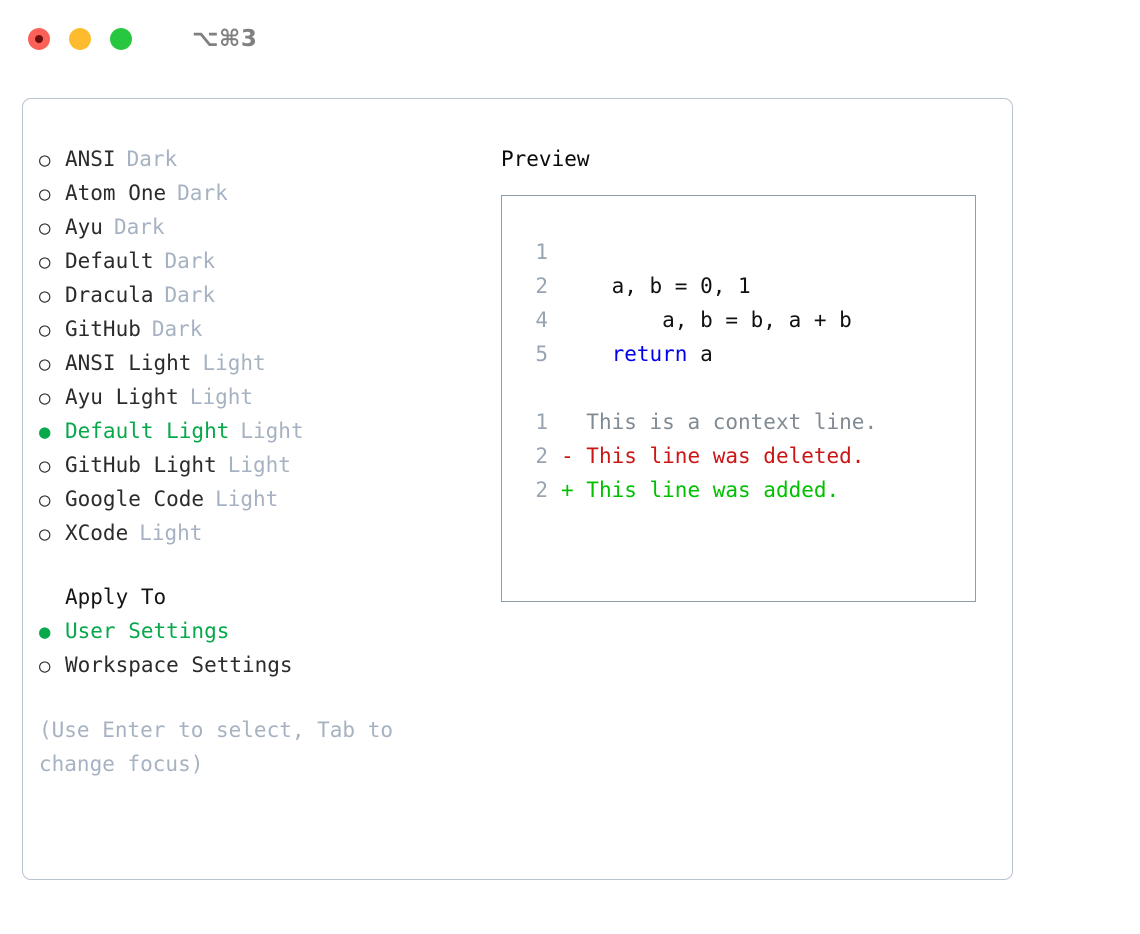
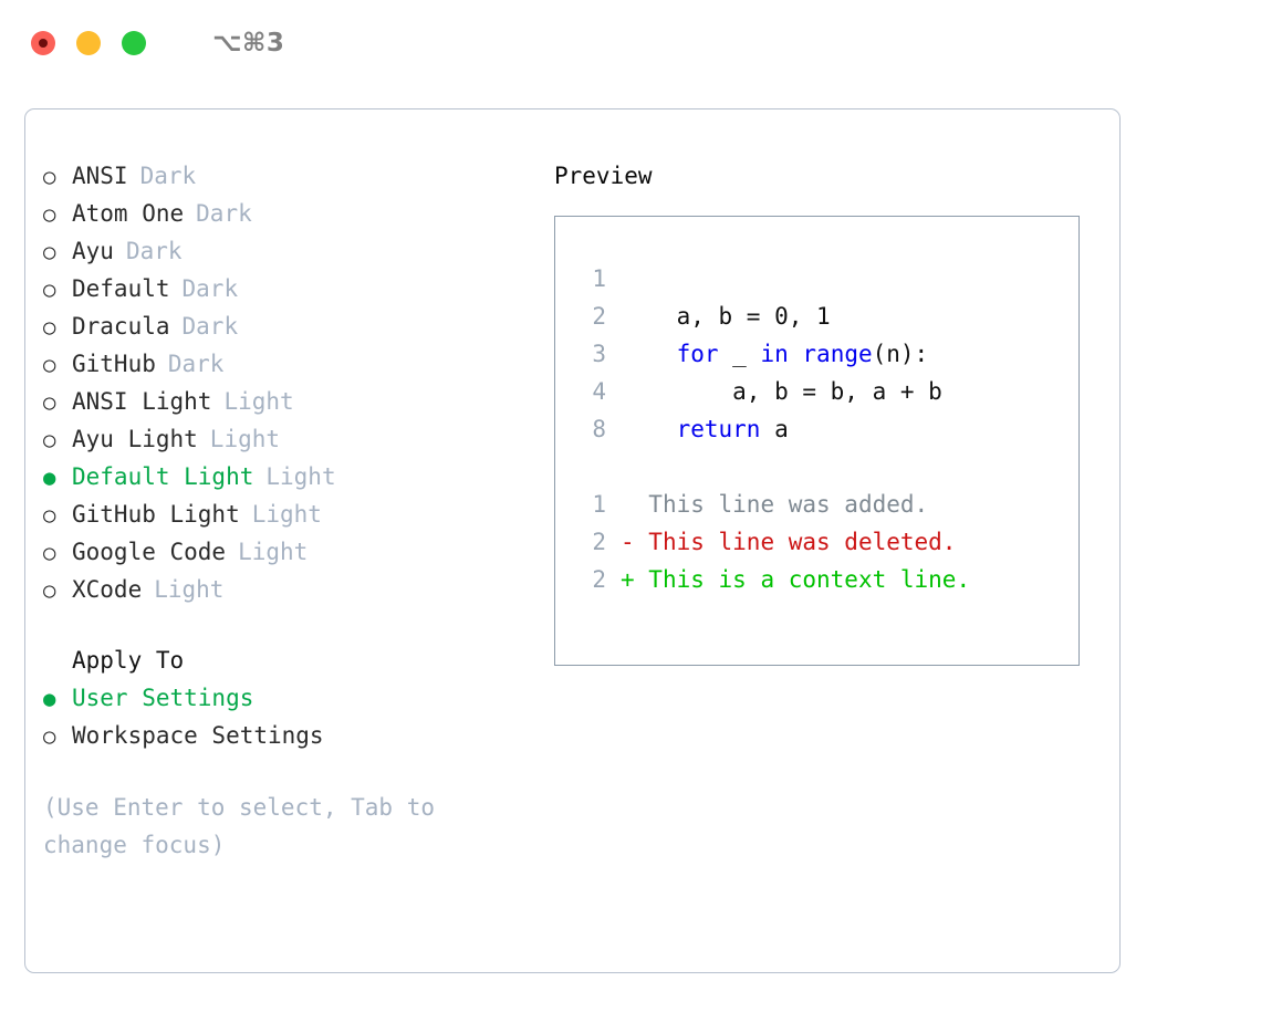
  ⌥⌘3
  ANSI
  Dark
  Atom One
  Dark
  Ayu
  Dark
  Default
  Dark
  Dracula
  Dark
  GitHub
  Dark
  ANSI Light
  Light
  Ayu Light
  Light
  Default Light
  Light
  GitHub Light
  Light
  Google Code
  Light
  XCode
  Light
  Apply To
  User Settings
  Workspace Settings
  (Use Enter to select, Tab to change focus)
  Preview
  1
  2
  a, b = 0, 1
+ 3
+ for _ in range(n):
  4
  a, b = b, a + b
- 5
+ 8
  return a
  1
- This is a context line.
+ This line was added.
  2
  -
  This line was deleted.
  2
  +
- This line was added.
+ This is a context line.
